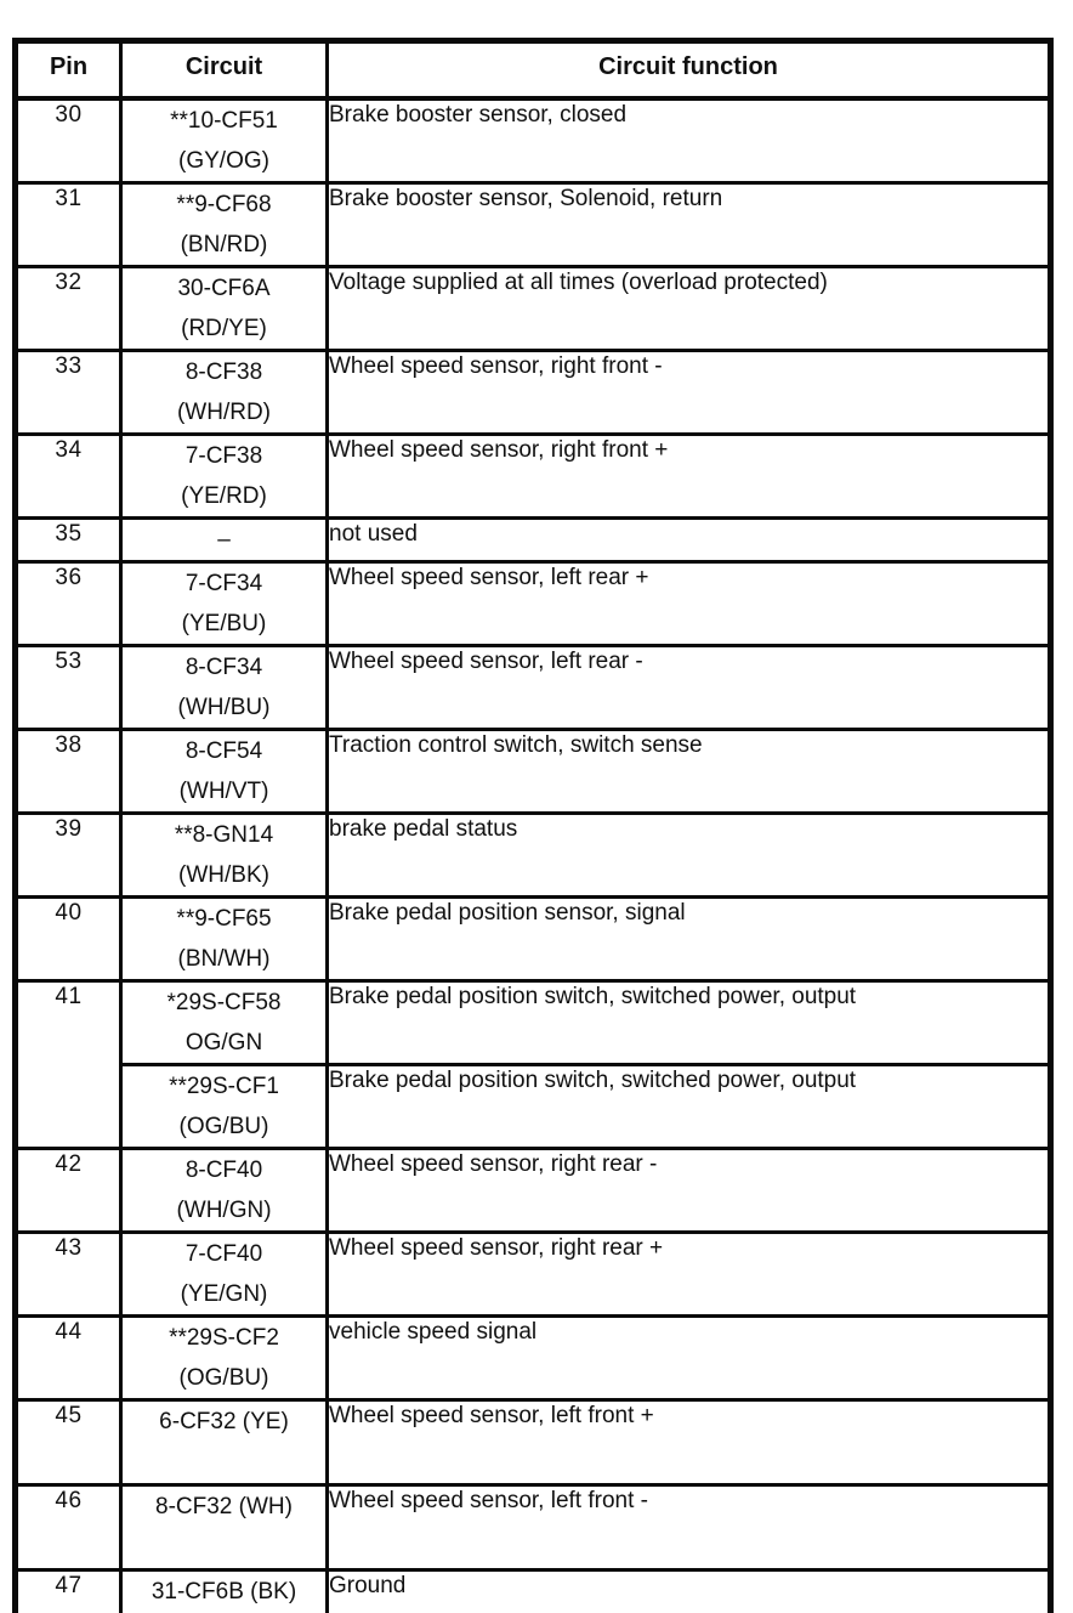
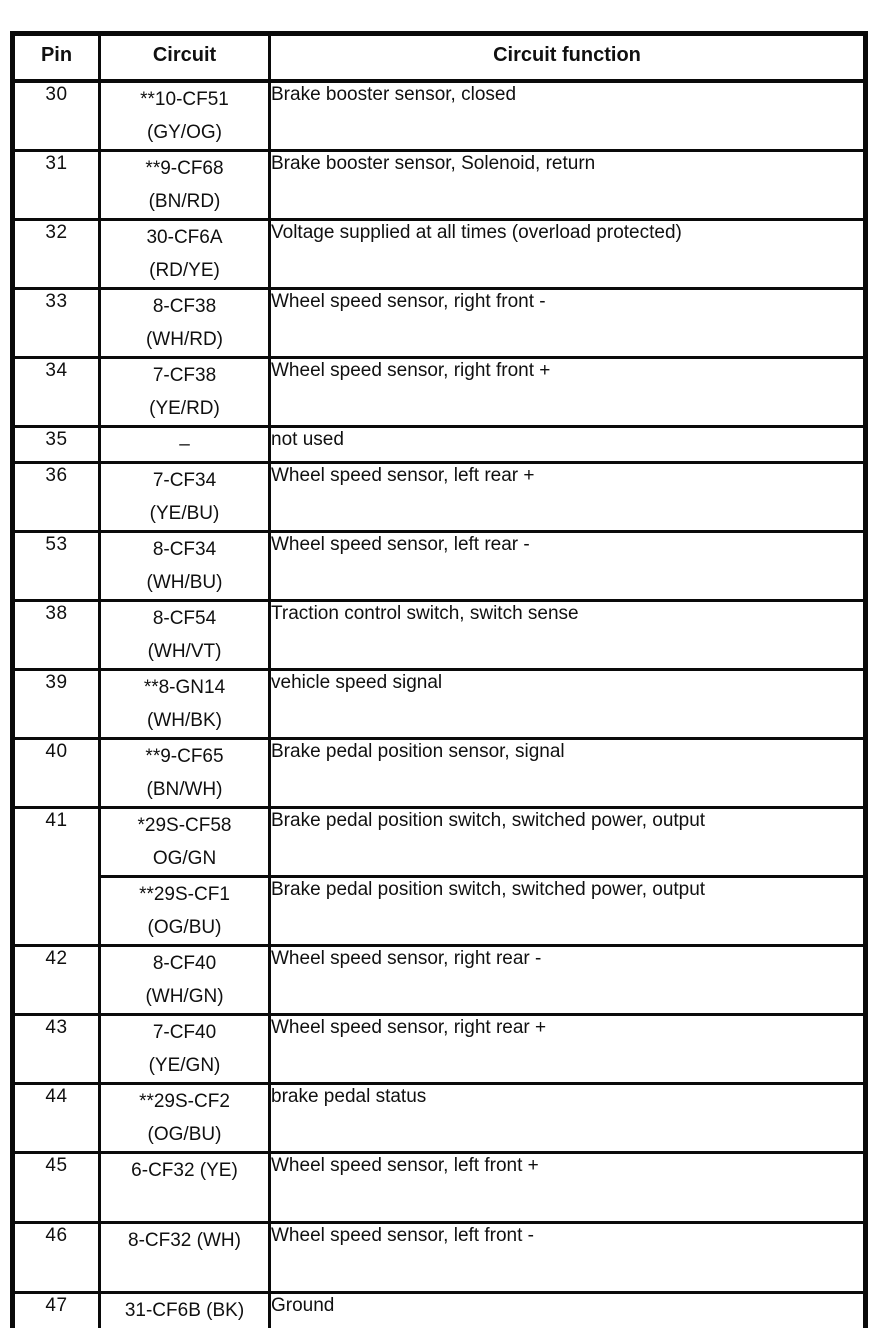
  Pin	Circuit	Circuit function
  30	**10-CF51(GY/OG)	Brake booster sensor, closed
  31	**9-CF68(BN/RD)	Brake booster sensor, Solenoid, return
  32	30-CF6A(RD/YE)	Voltage supplied at all times (overload protected)
  33	8-CF38(WH/RD)	Wheel speed sensor, right front -
  34	7-CF38(YE/RD)	Wheel speed sensor, right front +
  35	–	not used
  36	7-CF34(YE/BU)	Wheel speed sensor, left rear +
  53	8-CF34(WH/BU)	Wheel speed sensor, left rear -
  38	8-CF54(WH/VT)	Traction control switch, switch sense
- 39	**8-GN14(WH/BK)	brake pedal status
+ 39	**8-GN14(WH/BK)	vehicle speed signal
  40	**9-CF65(BN/WH)	Brake pedal position sensor, signal
  41	*29S-CF58OG/GN	Brake pedal position switch, switched power, output
  **29S-CF1(OG/BU)	Brake pedal position switch, switched power, output
  42	8-CF40(WH/GN)	Wheel speed sensor, right rear -
  43	7-CF40(YE/GN)	Wheel speed sensor, right rear +
- 44	**29S-CF2(OG/BU)	vehicle speed signal
+ 44	**29S-CF2(OG/BU)	brake pedal status
  45	6-CF32 (YE)	Wheel speed sensor, left front +
  46	8-CF32 (WH)	Wheel speed sensor, left front -
  47	31-CF6B (BK)	Ground
